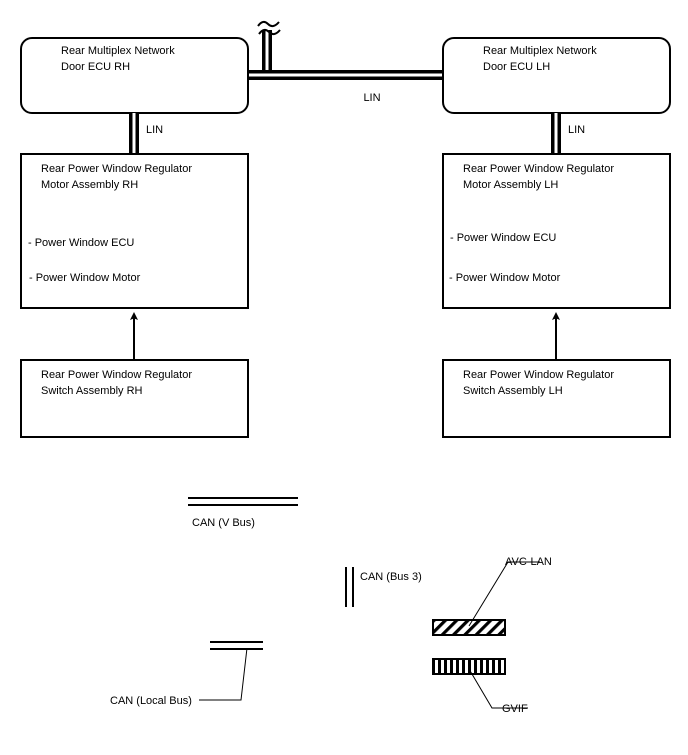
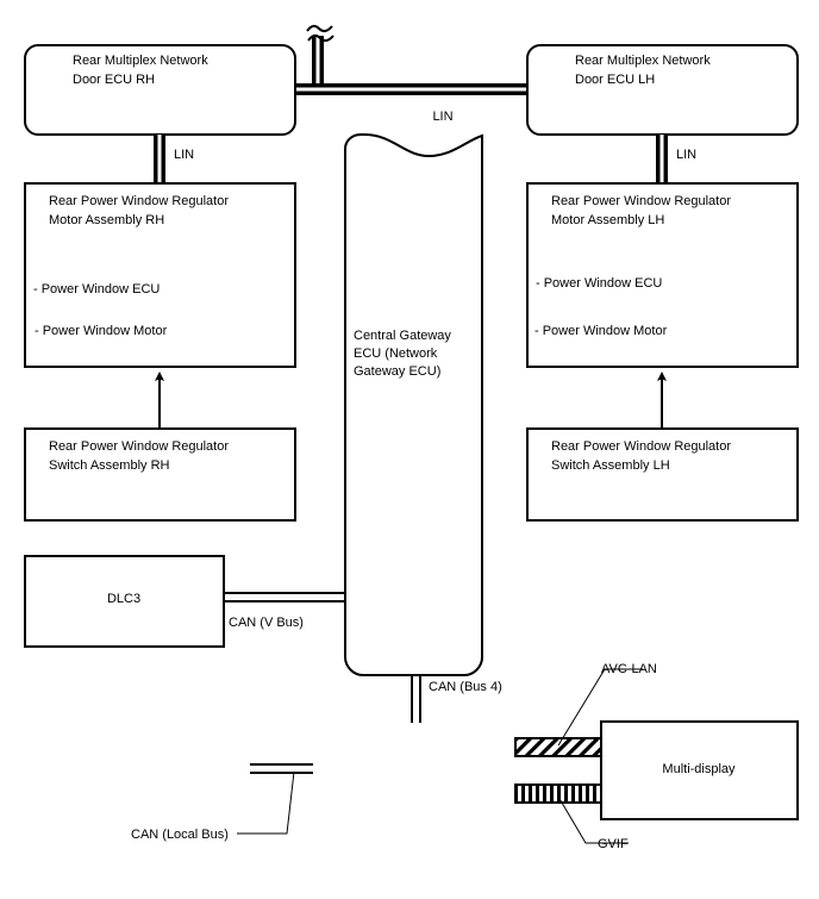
  LIN
  Rear Multiplex Network
  Door ECU RH
  Rear Multiplex Network
  Door ECU LH
  LIN
  LIN
  Rear Power Window Regulator
  Motor Assembly RH
  - Power Window ECU
  - Power Window Motor
  Rear Power Window Regulator
  Motor Assembly LH
  - Power Window ECU
  - Power Window Motor
  Rear Power Window Regulator
  Switch Assembly RH
  Rear Power Window Regulator
  Switch Assembly LH
  CAN (V Bus)
+ Central Gateway
+ ECU (Network
+ Gateway ECU)
+ DLC3
- CAN (Bus 3)
+ CAN (Bus 4)
  CAN (Local Bus)
  AVC-LAN
  GVIF
+ Multi-display
